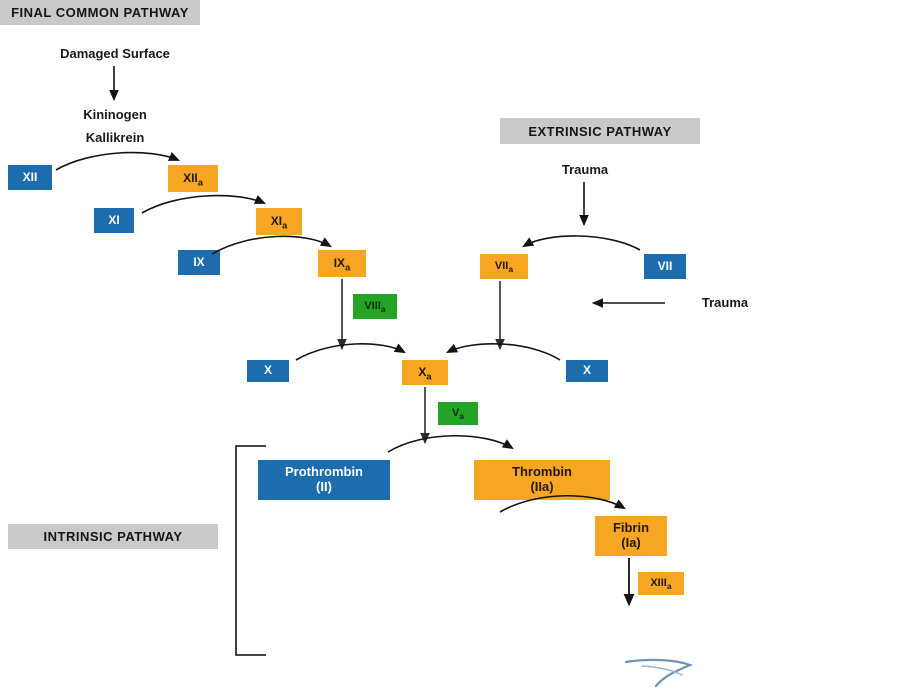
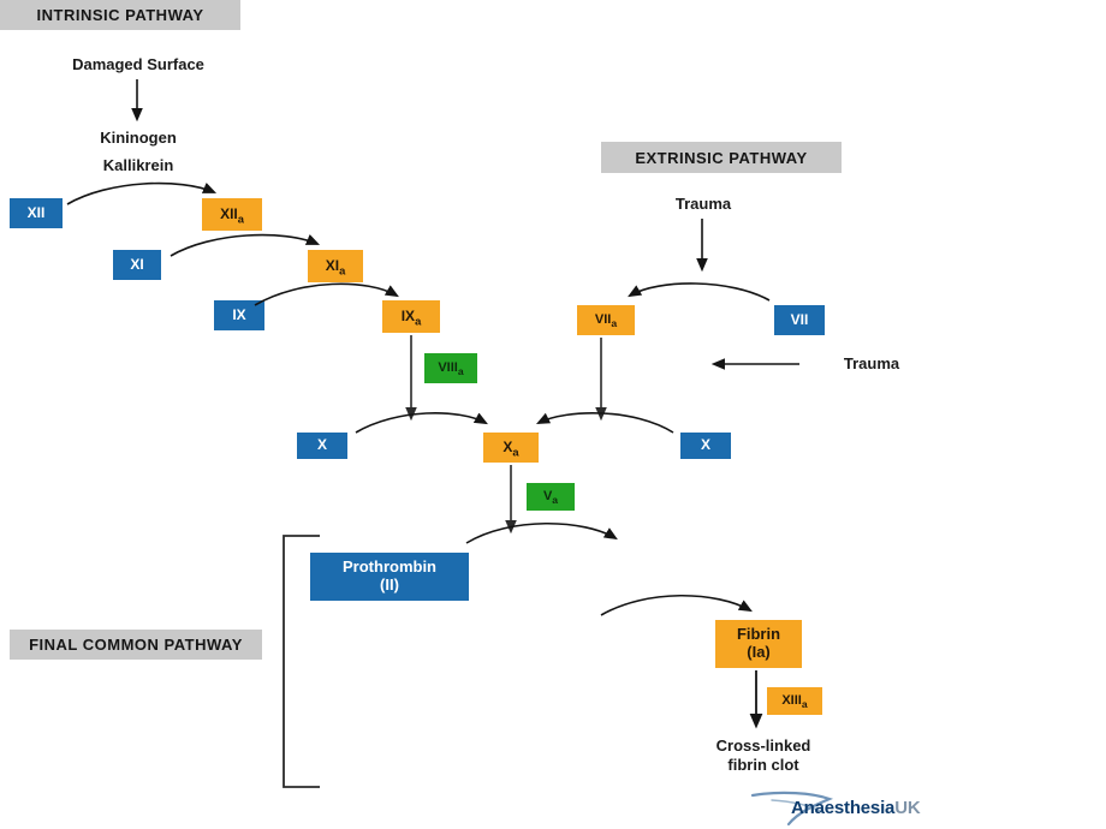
- FINAL COMMON PATHWAY
+ INTRINSIC PATHWAY
  EXTRINSIC PATHWAY
- INTRINSIC PATHWAY
+ FINAL COMMON PATHWAY
  Damaged Surface
  Kininogen
  Kallikrein
  Trauma
  Trauma
+ Cross-linked
+ fibrin clot
  XII
  XIIa
  XI
  XIa
  IX
  IXa
  VIIIa
  VIIa
  VII
  X
  Xa
  X
  Va
  Prothrombin
  (II)
- Thrombin
- (IIa)
  Fibrin
  (Ia)
  XIIIa
+ Anaesthesia
+ UK
